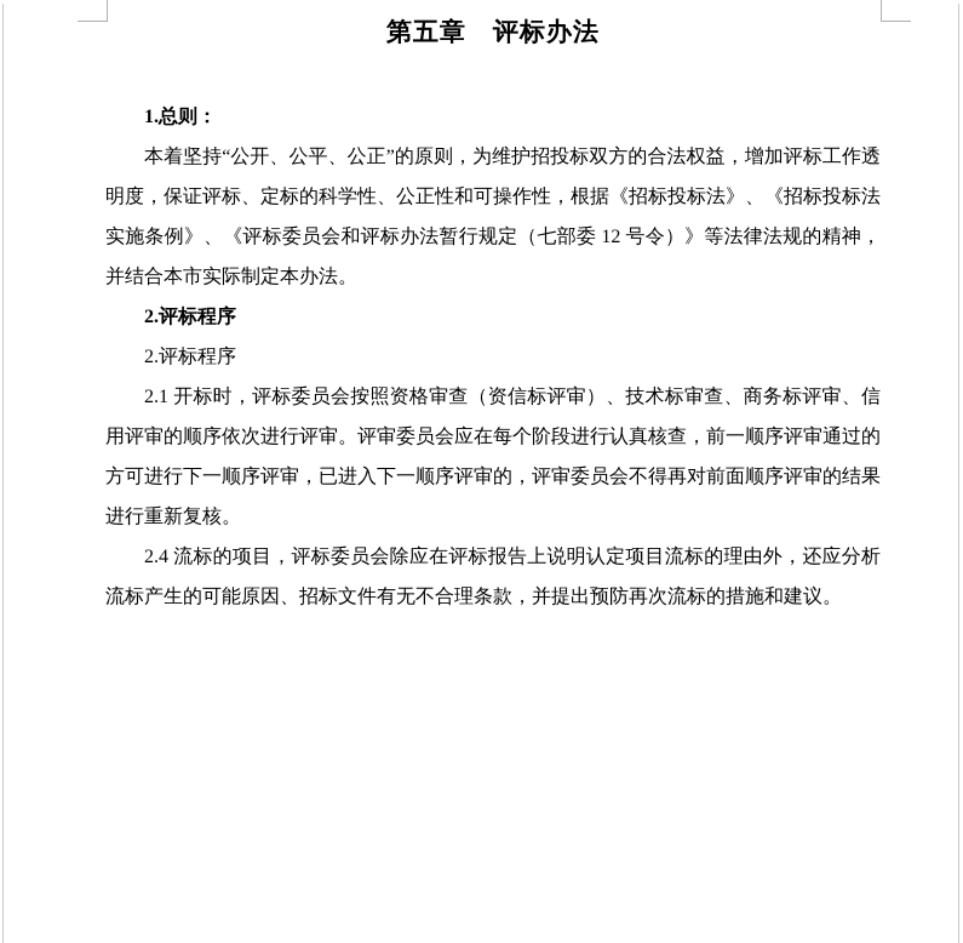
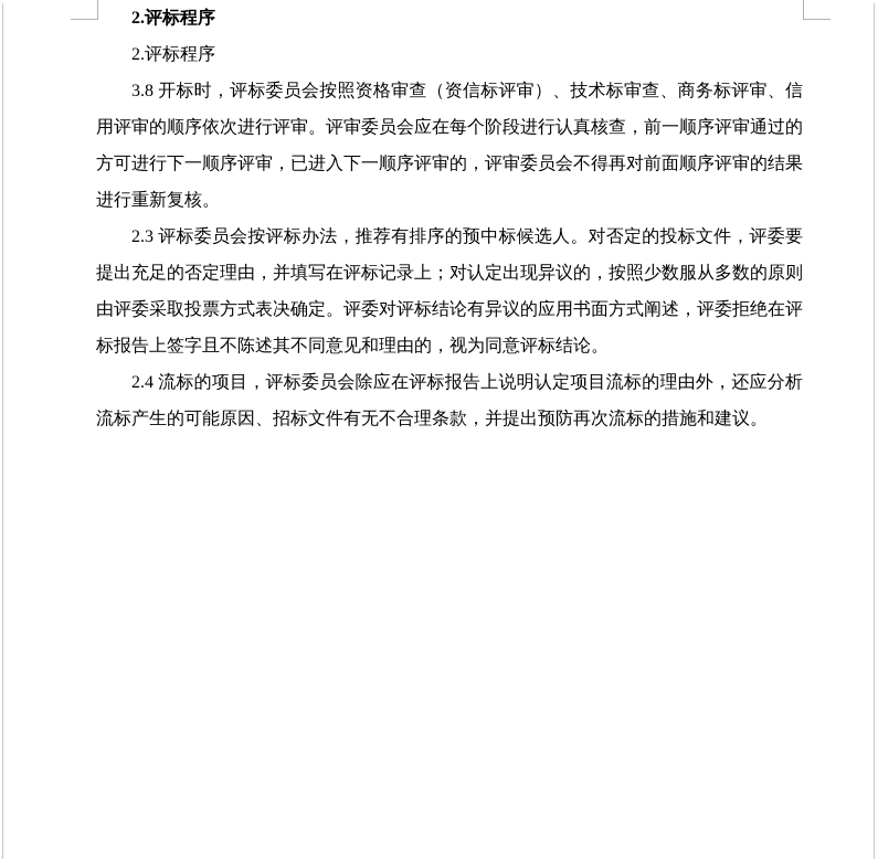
- 第五章 评标办法
- 1.总则：
- 本着坚持“公开、公平、公正”的原则，为维护招投标双方的合法权益，增加评标工作透明度，保证评标、定标的科学性、公正性和可操作性，根据《招标投标法》、《招标投标法实施条例》、《评标委员会和评标办法暂行规定（七部委 12 号令）》等法律法规的精神，并结合本市实际制定本办法。
  2.评标程序
  2.评标程序
- 2.1 开标时，评标委员会按照资格审查（资信标评审）、技术标审查、商务标评审、信用评审的顺序依次进行评审。评审委员会应在每个阶段进行认真核查，前一顺序评审通过的方可进行下一顺序评审，已进入下一顺序评审的，评审委员会不得再对前面顺序评审的结果进行重新复核。
+ 3.8 开标时，评标委员会按照资格审查（资信标评审）、技术标审查、商务标评审、信用评审的顺序依次进行评审。评审委员会应在每个阶段进行认真核查，前一顺序评审通过的方可进行下一顺序评审，已进入下一顺序评审的，评审委员会不得再对前面顺序评审的结果进行重新复核。
+ 2.3 评标委员会按评标办法，推荐有排序的预中标候选人。对否定的投标文件，评委要提出充足的否定理由，并填写在评标记录上；对认定出现异议的，按照少数服从多数的原则由评委采取投票方式表决确定。评委对评标结论有异议的应用书面方式阐述，评委拒绝在评标报告上签字且不陈述其不同意见和理由的，视为同意评标结论。
  2.4 流标的项目，评标委员会除应在评标报告上说明认定项目流标的理由外，还应分析流标产生的可能原因、招标文件有无不合理条款，并提出预防再次流标的措施和建议。
